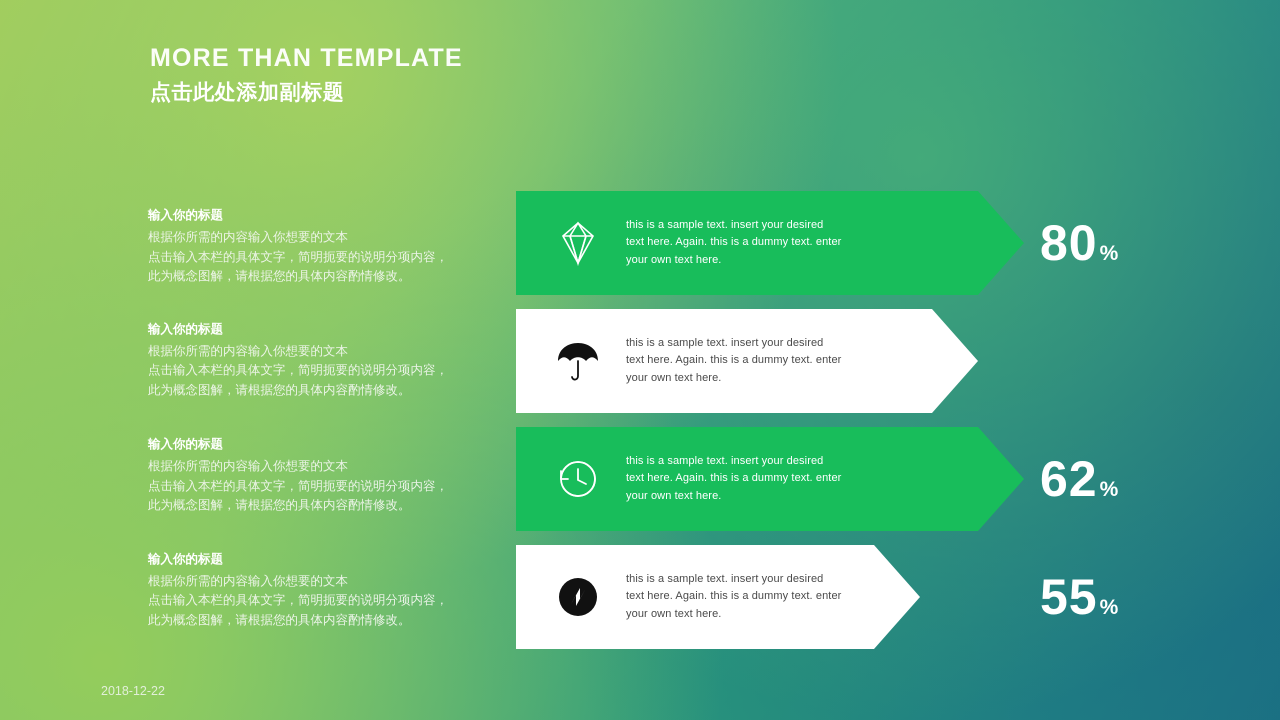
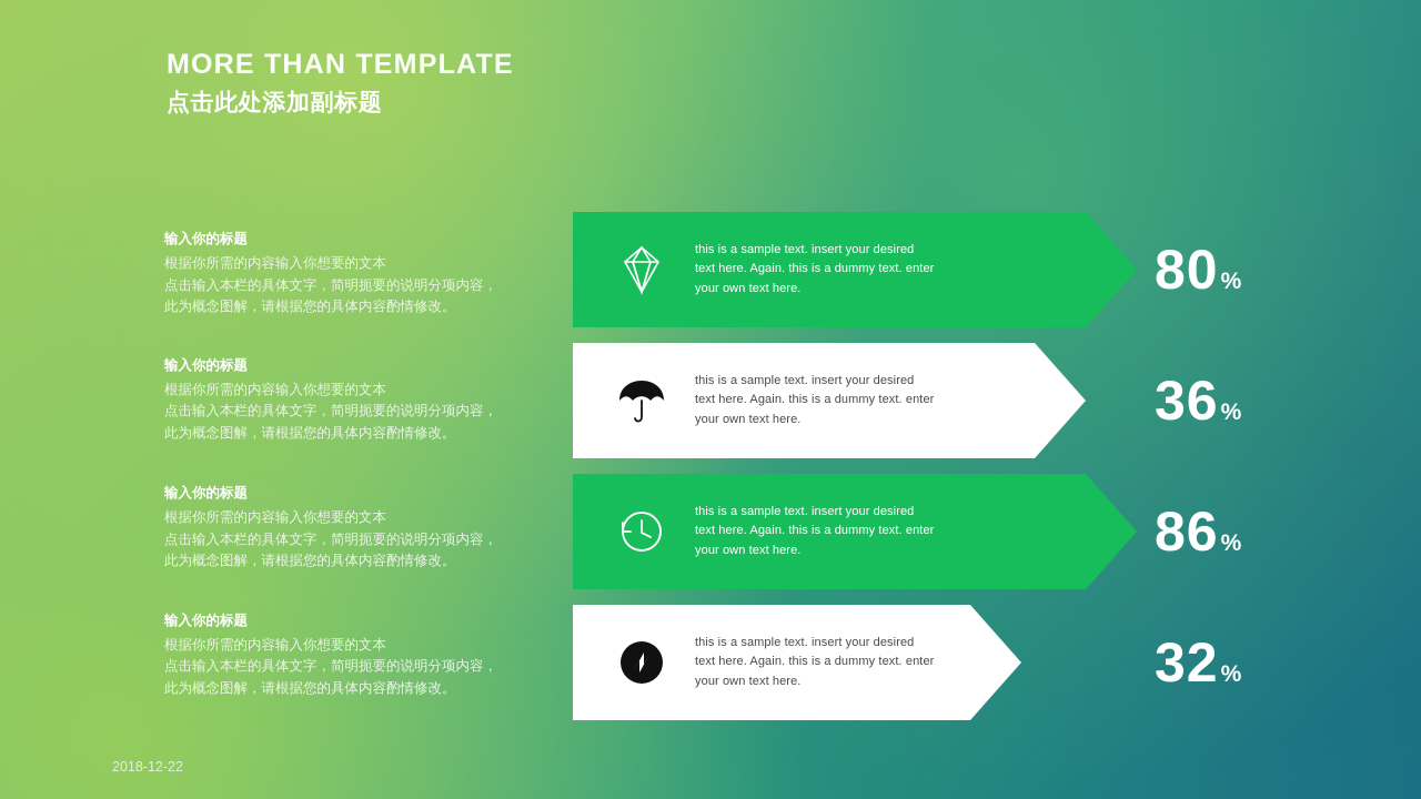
  MORE THAN TEMPLATE
  点击此处添加副标题
  输入你的标题
  根据你所需的内容输入你想要的文本
  点击输入本栏的具体文字，简明扼要的说明分项内容，
  此为概念图解，请根据您的具体内容酌情修改。
  输入你的标题
  根据你所需的内容输入你想要的文本
  点击输入本栏的具体文字，简明扼要的说明分项内容，
  此为概念图解，请根据您的具体内容酌情修改。
  输入你的标题
  根据你所需的内容输入你想要的文本
  点击输入本栏的具体文字，简明扼要的说明分项内容，
  此为概念图解，请根据您的具体内容酌情修改。
  输入你的标题
  根据你所需的内容输入你想要的文本
  点击输入本栏的具体文字，简明扼要的说明分项内容，
  此为概念图解，请根据您的具体内容酌情修改。
  this is a sample text. insert your desired text here. Again. this is a dummy text. enter your own text here.
  80%
  this is a sample text. insert your desired text here. Again. this is a dummy text. enter your own text here.
+ 36%
  this is a sample text. insert your desired text here. Again. this is a dummy text. enter your own text here.
- 62%
+ 86%
  this is a sample text. insert your desired text here. Again. this is a dummy text. enter your own text here.
- 55%
+ 32%
  2018-12-22
